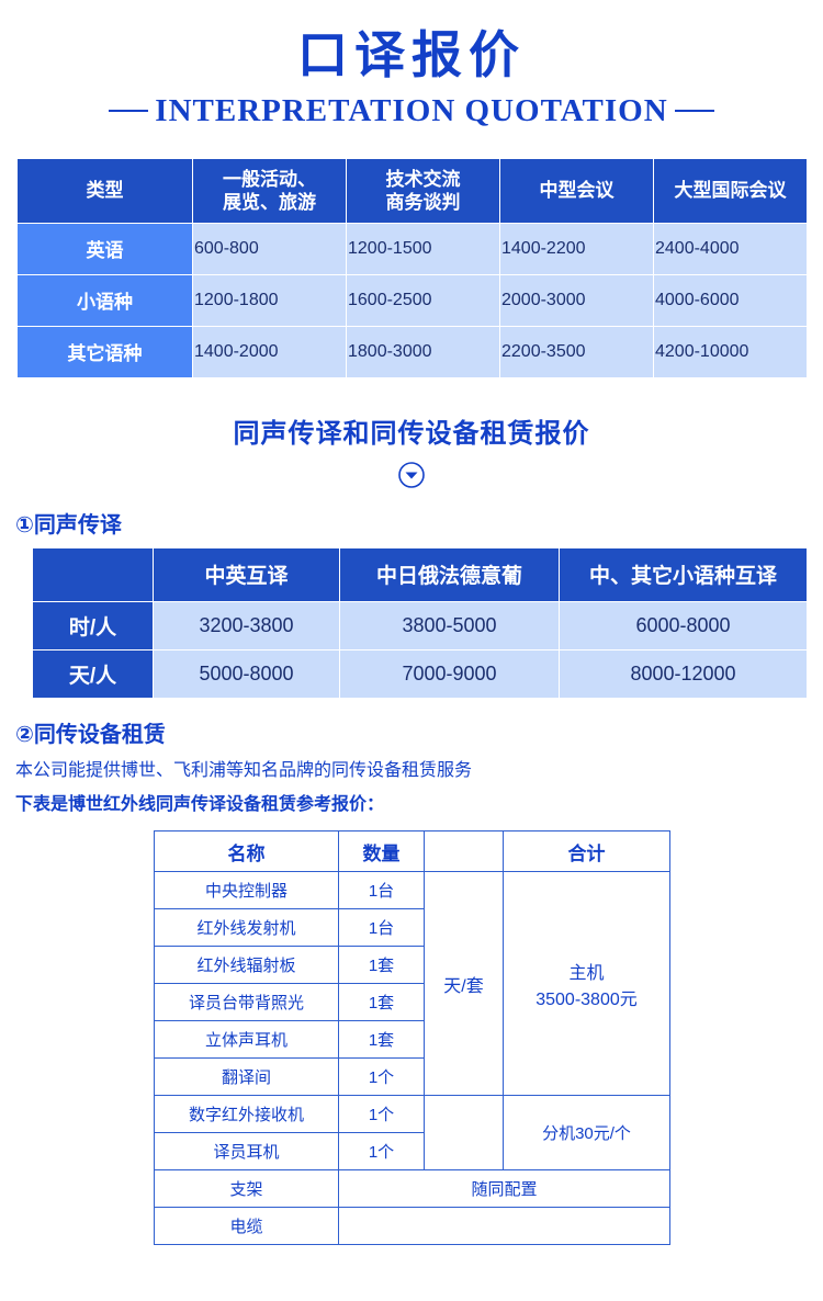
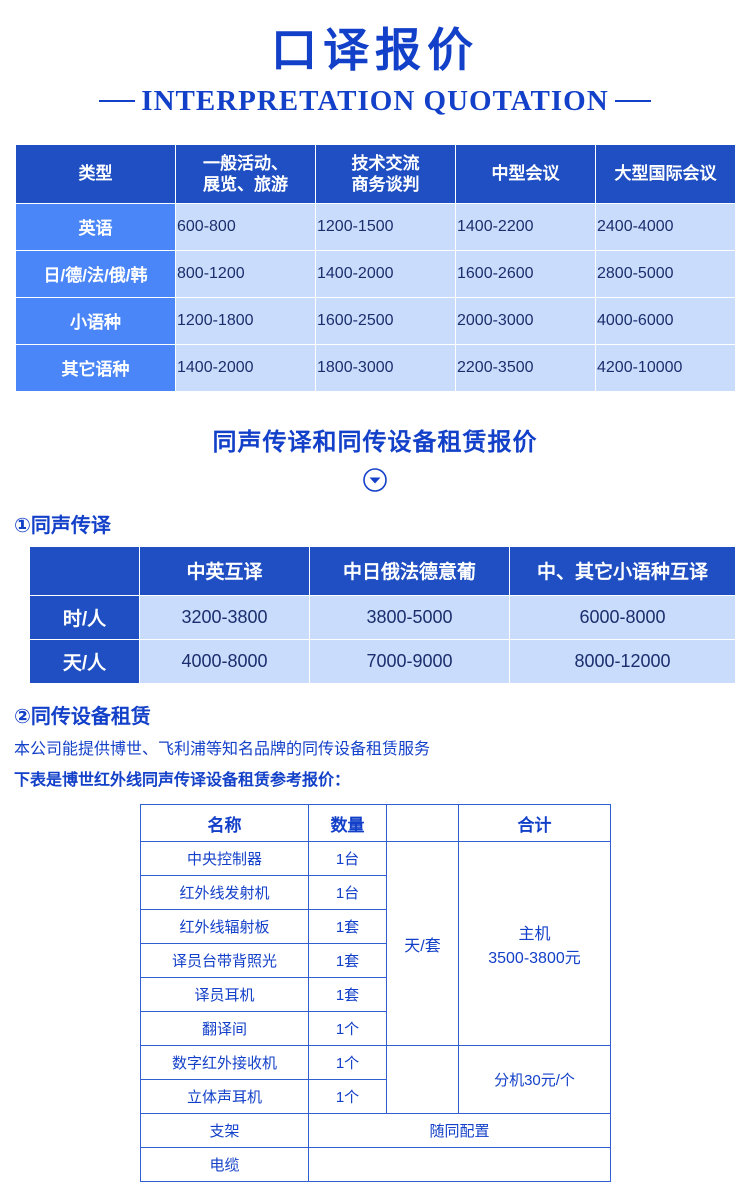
  口译报价
  INTERPRETATION QUOTATION
  类型	一般活动、 展览、旅游	技术交流 商务谈判	中型会议	大型国际会议
  英语	600-800	1200-1500	1400-2200	2400-4000
+ 日/德/法/俄/韩	800-1200	1400-2000	1600-2600	2800-5000
  小语种	1200-1800	1600-2500	2000-3000	4000-6000
  其它语种	1400-2000	1800-3000	2200-3500	4200-10000
  同声传译和同传设备租赁报价
  ①同声传译
  	中英互译	中日俄法德意葡	中、其它小语种互译
  时/人	3200-3800	3800-5000	6000-8000
- 天/人	5000-8000	7000-9000	8000-12000
+ 天/人	4000-8000	7000-9000	8000-12000
  ②同传设备租赁
  本公司能提供博世、飞利浦等知名品牌的同传设备租赁服务
  下表是博世红外线同声传译设备租赁参考报价：
  名称	数量		合计
  中央控制器	1台	天/套	主机 3500-3800元
  红外线发射机	1台
  红外线辐射板	1套
  译员台带背照光	1套
- 立体声耳机	1套
+ 译员耳机	1套
  翻译间	1个
  数字红外接收机	1个		分机30元/个
- 译员耳机	1个
+ 立体声耳机	1个
  支架	随同配置
  电缆
